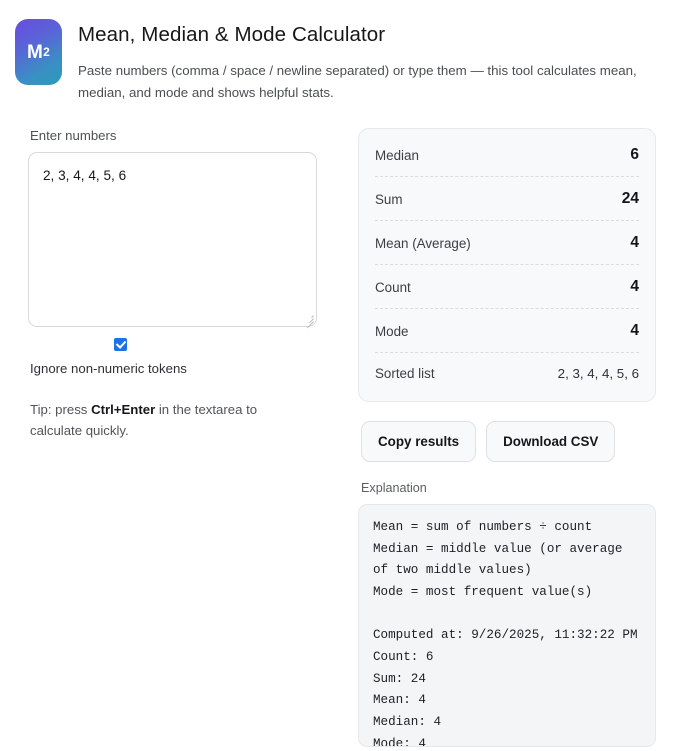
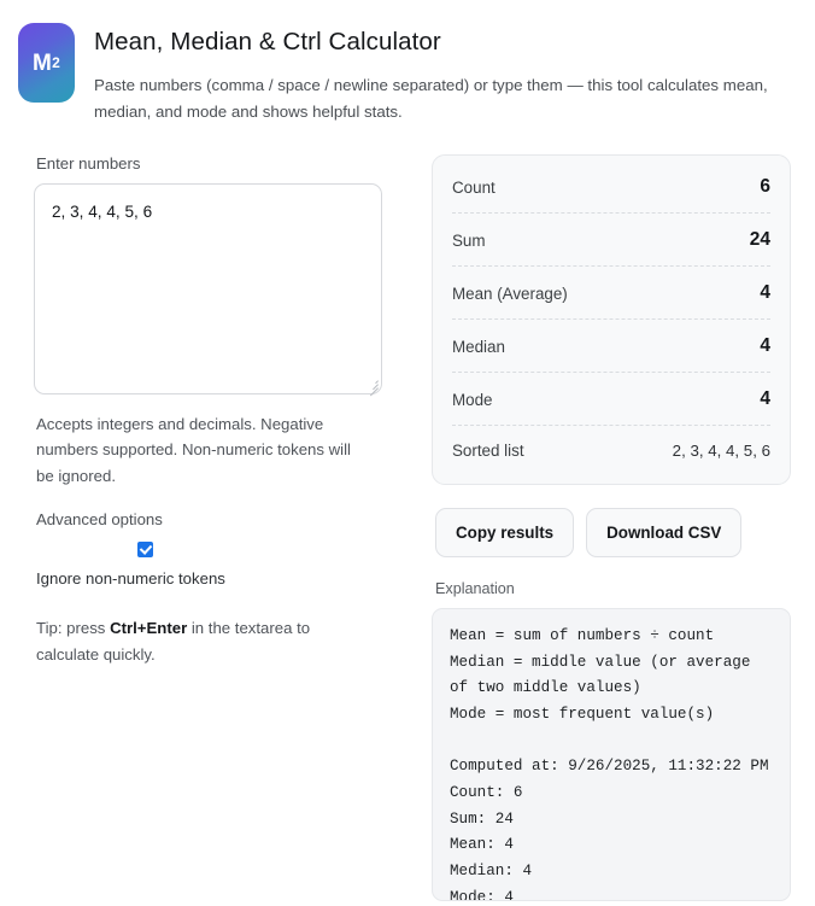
  M
  2
- Mean, Median & Mode Calculator
+ Mean, Median & Ctrl Calculator
  Paste numbers (comma / space / newline separated) or type them — this tool calculates mean, median, and mode and shows helpful stats.
  Enter numbers
  2, 3, 4, 4, 5, 6
+ Accepts integers and decimals. Negative numbers supported. Non-numeric tokens will be ignored.
+ Advanced options
  Ignore non-numeric tokens
  Tip: press Ctrl+Enter in the textarea to calculate quickly.
- Median
+ Count
  6
  Sum
  24
  Mean (Average)
  4
- Count
+ Median
  4
  Mode
  4
  Sorted list
  2, 3, 4, 4, 5, 6
  Copy results
  Download CSV
  Explanation
  Mean = sum of numbers ÷ count
  Median = middle value (or average of two middle values)
  Mode = most frequent value(s)
  Computed at: 9/26/2025, 11:32:22 PM
  Count: 6
  Sum: 24
  Mean: 4
  Median: 4
  Mode: 4
